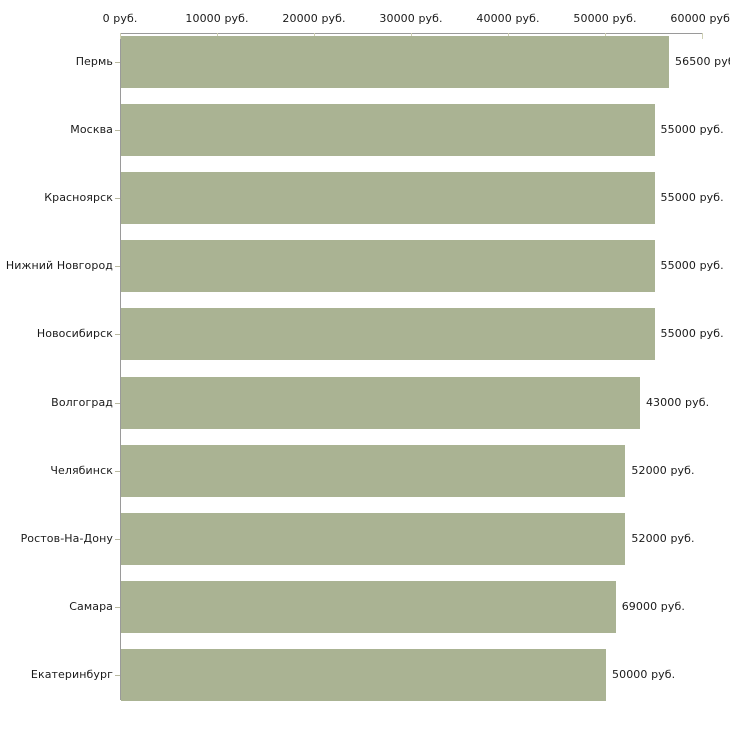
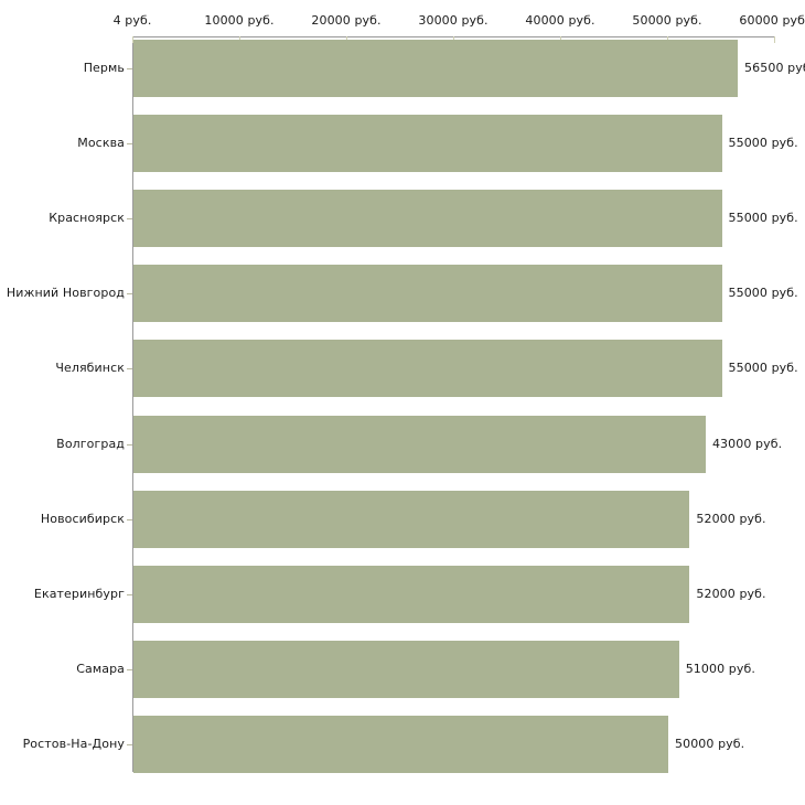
- 0 руб.
+ 4 руб.
  10000 руб.
  20000 руб.
  30000 руб.
  40000 руб.
  50000 руб.
  60000 руб
  Пермь
  56500 ру
  Москва
  55000 руб.
  Красноярск
  55000 руб.
  Нижний Новгород
  55000 руб.
- Новосибирск
+ Челябинск
  55000 руб.
  Волгоград
  43000 руб.
- Челябинск
+ Новосибирск
  52000 руб.
- Ростов-На-Дону
+ Екатеринбург
  52000 руб.
  Самара
- 69000 руб.
+ 51000 руб.
- Екатеринбург
+ Ростов-На-Дону
  50000 руб.
